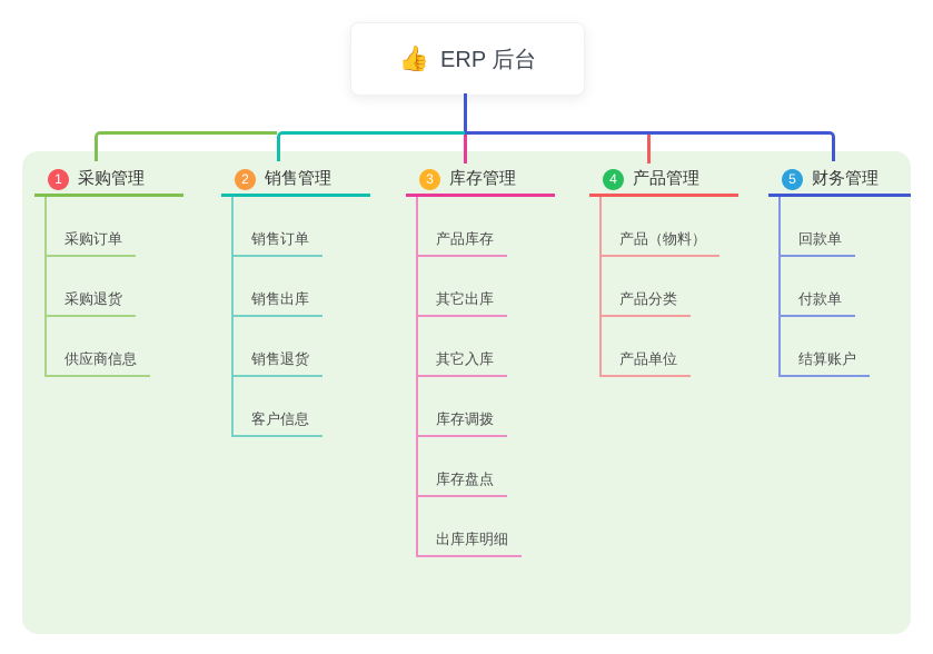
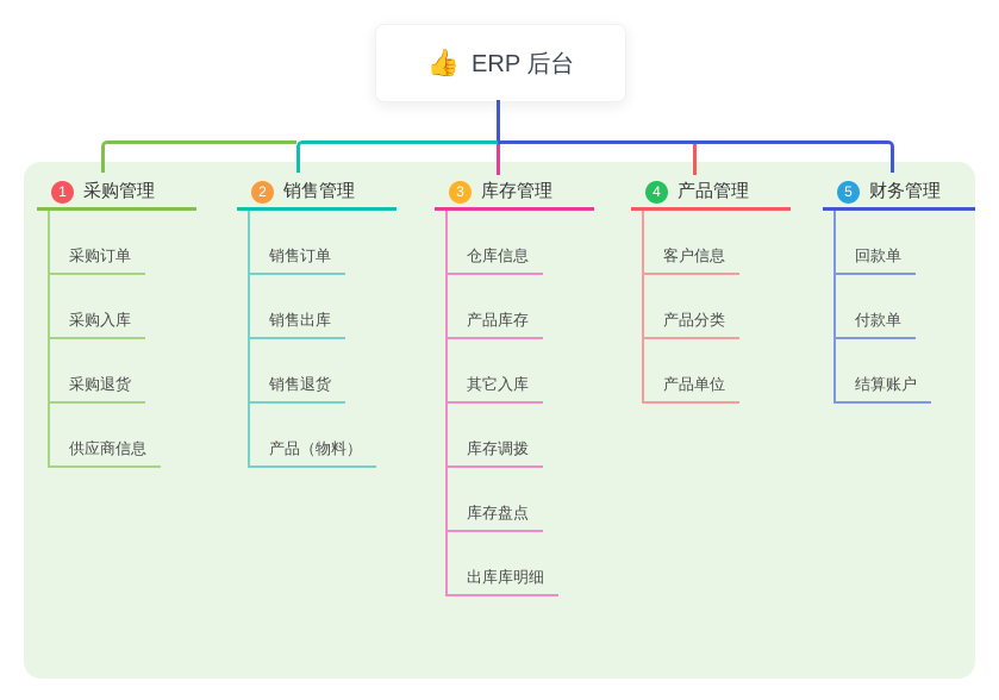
  👍
  ERP 后台
  1
  采购管理
  采购订单
+ 采购入库
  采购退货
  供应商信息
  2
  销售管理
  销售订单
  销售出库
  销售退货
- 客户信息
+ 产品（物料）
  3
  库存管理
+ 仓库信息
  产品库存
- 其它出库
  其它入库
  库存调拨
  库存盘点
  出库库明细
  4
  产品管理
- 产品（物料）
+ 客户信息
  产品分类
  产品单位
  5
  财务管理
  回款单
  付款单
  结算账户
